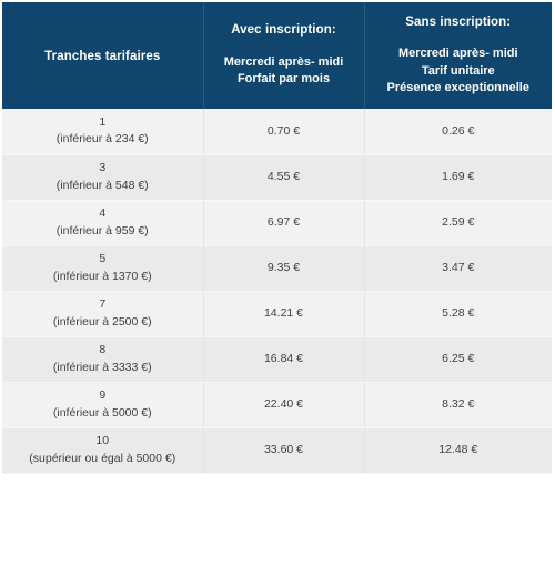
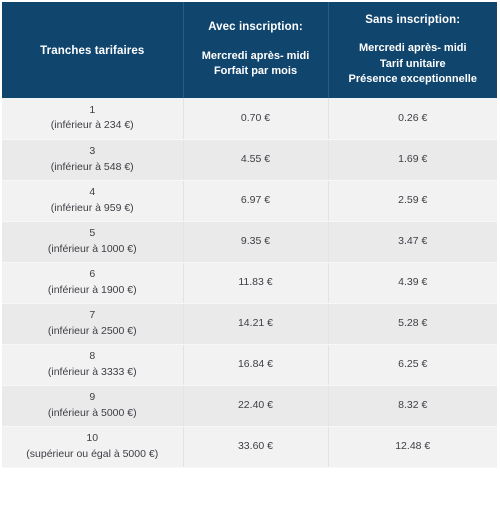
  Tranches tarifaires	Avec inscription: Mercredi après- midi Forfait par mois	Sans inscription: Mercredi après- midi Tarif unitaire Présence exceptionnelle
  1(inférieur à 234 €)	0.70 €	0.26 €
  3(inférieur à 548 €)	4.55 €	1.69 €
  4(inférieur à 959 €)	6.97 €	2.59 €
- 5(inférieur à 1370 €)	9.35 €	3.47 €
+ 5(inférieur à 1000 €)	9.35 €	3.47 €
+ 6(inférieur à 1900 €)	11.83 €	4.39 €
  7(inférieur à 2500 €)	14.21 €	5.28 €
  8(inférieur à 3333 €)	16.84 €	6.25 €
  9(inférieur à 5000 €)	22.40 €	8.32 €
  10(supérieur ou égal à 5000 €)	33.60 €	12.48 €
